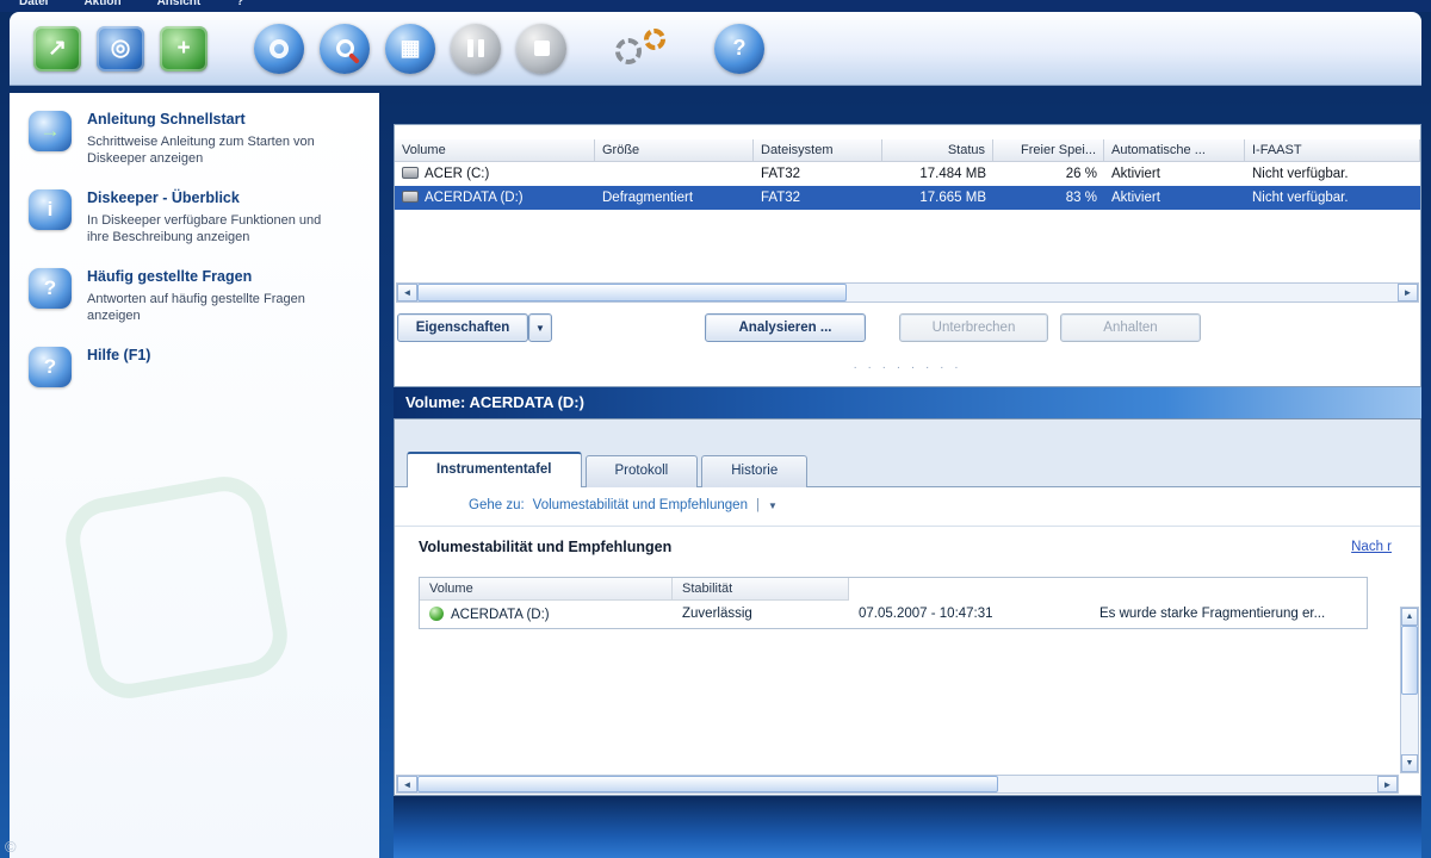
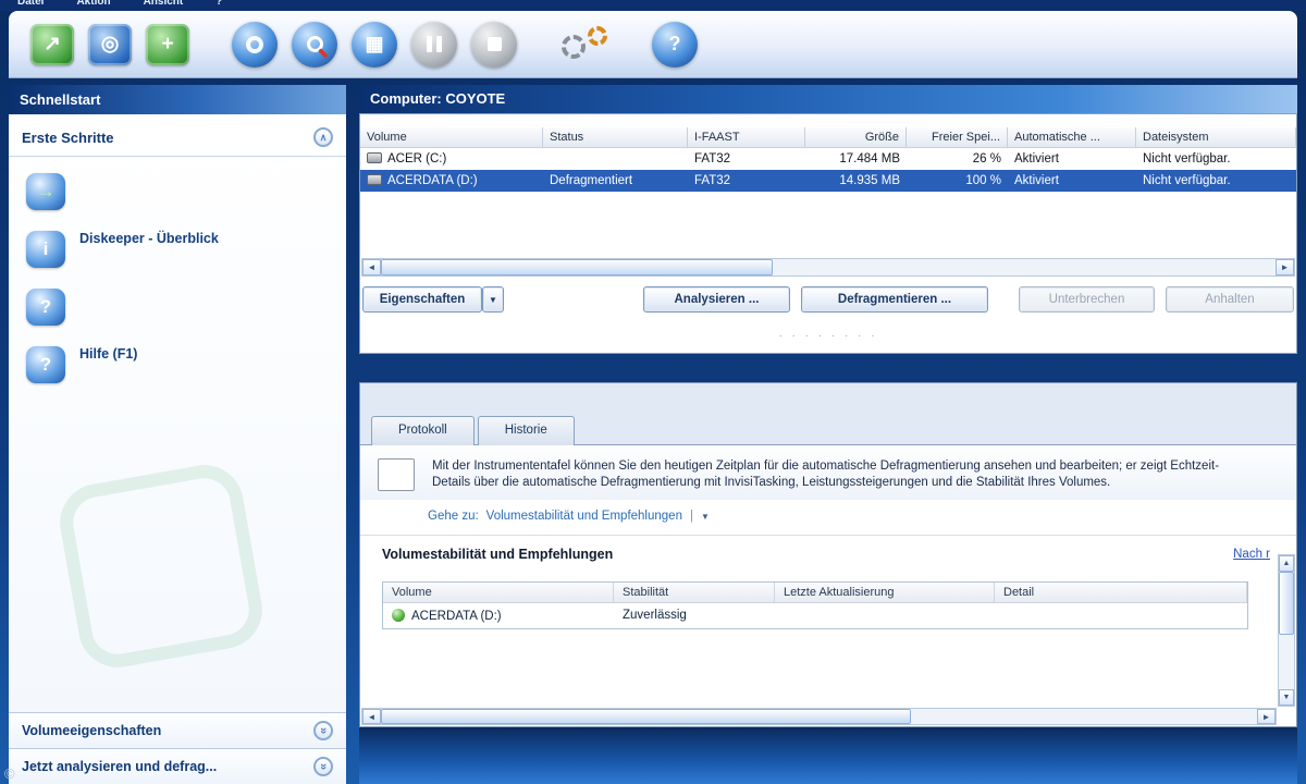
  Datei
  Aktion
  Ansicht
  ?
  ↗
  ◎
  +
  ▦
  ?
+ Schnellstart
+ Erste Schritte
+ ∧
  →
- Anleitung Schnellstart
- Schrittweise Anleitung zum Starten von Diskeeper anzeigen
  i
  Diskeeper - Überblick
- In Diskeeper verfügbare Funktionen und ihre Beschreibung anzeigen
  ?
- Häufig gestellte Fragen
- Antworten auf häufig gestellte Fragen anzeigen
  ?
  Hilfe (F1)
+ Volumeeigenschaften
+ Jetzt analysieren und defrag...
+ Computer: COYOTE
  Volume
- Größe
+ Status
- Dateisystem
+ I-FAAST
- Status
+ Größe
  Freier Spei...
  Automatische ...
- I-FAAST
+ Dateisystem
  ACER (C:)
  FAT32
  17.484 MB
  26 %
  Aktiviert
  Nicht verfügbar.
  ACERDATA (D:)
  Defragmentiert
  FAT32
- 17.665 MB
+ 14.935 MB
- 83 %
+ 100 %
  Aktiviert
  Nicht verfügbar.
  ◄
  ►
  Eigenschaften
  ▼
  Analysieren ...
+ Defragmentieren ...
  Unterbrechen
  Anhalten
  · · · · · · · ·
- Volume: ACERDATA (D:)
- Instrumententafel
  Protokoll
  Historie
+ Mit der Instrumententafel können Sie den heutigen Zeitplan für die automatische Defragmentierung ansehen und bearbeiten; er zeigt Echtzeit-Details über die automatische Defragmentierung mit InvisiTasking, Leistungssteigerungen und die Stabilität Ihres Volumes.
  Gehe zu:
  Volumestabilität und Empfehlungen
  |
  ▼
  Volumestabilität und Empfehlungen
  Nach r
  Volume
  Stabilität
+ Letzte Aktualisierung
+ Detail
  ACERDATA (D:)
  Zuverlässig
- 07.05.2007 - 10:47:31
- Es wurde starke Fragmentierung er...
  ◄
  ►
  ©
